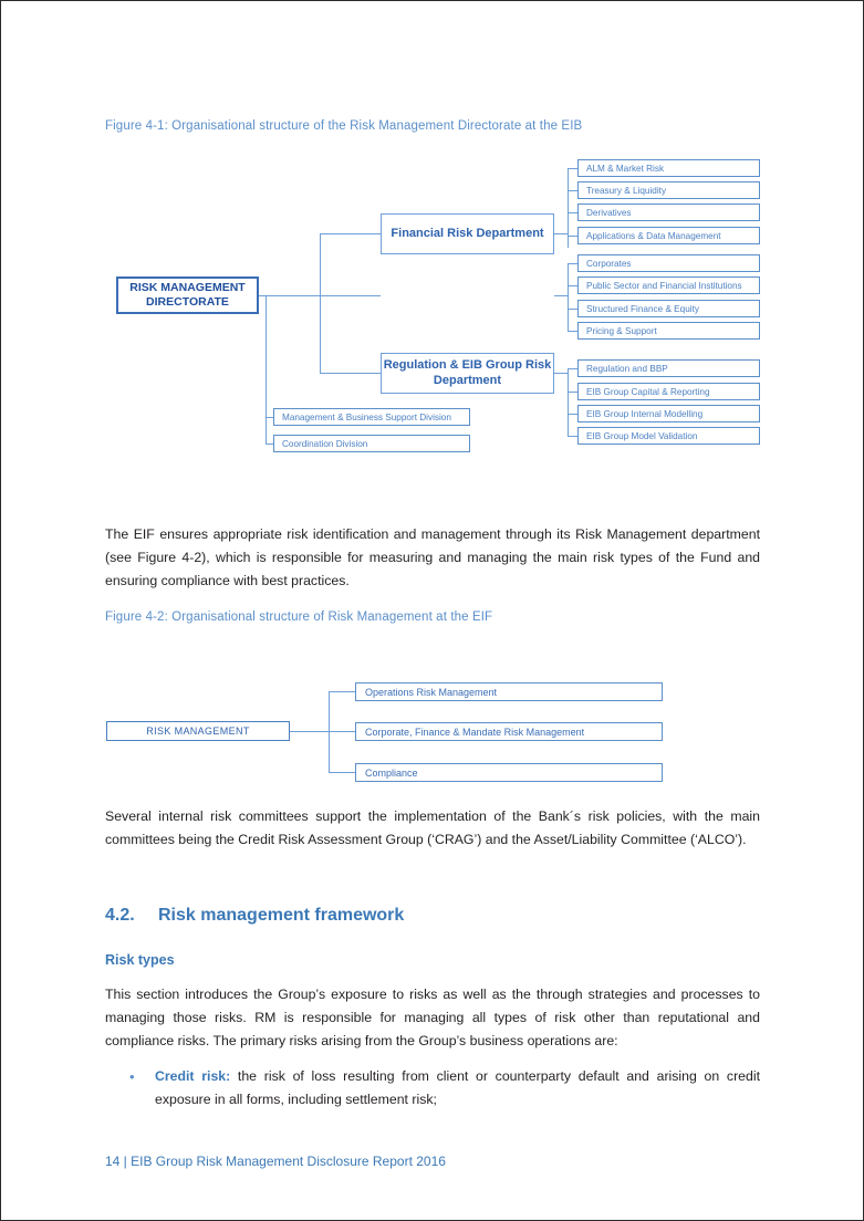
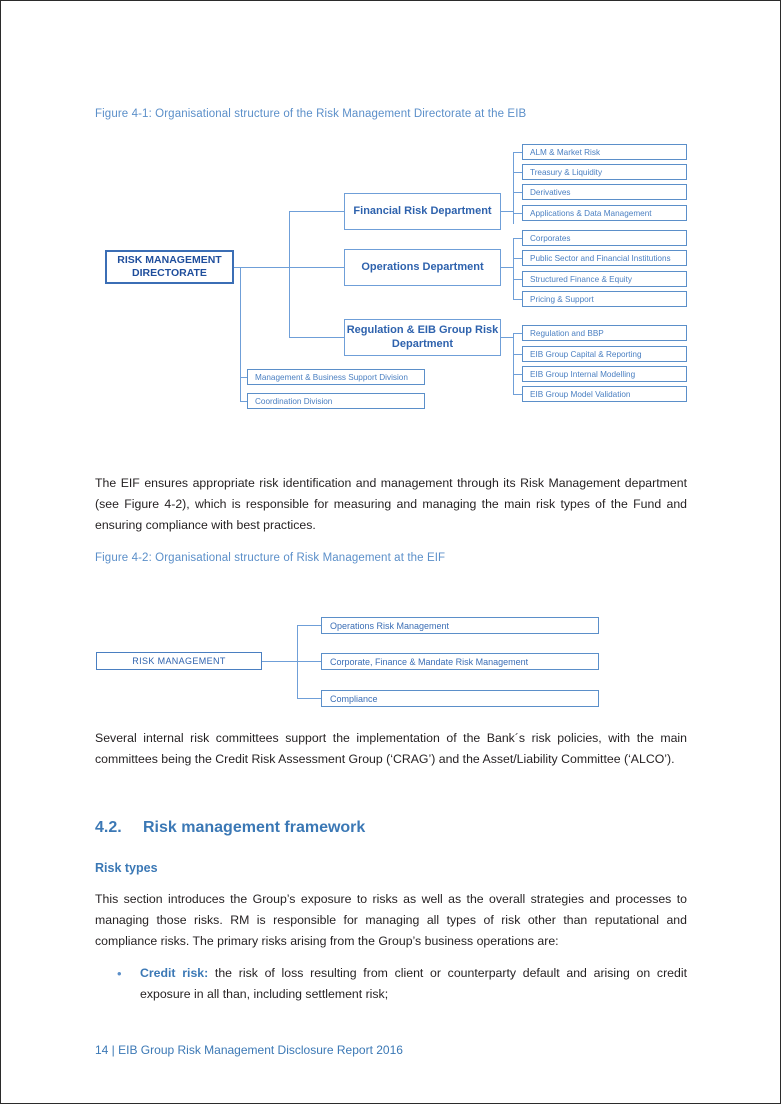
  Figure 4-1: Organisational structure of the Risk Management Directorate at the EIB
  RISK MANAGEMENT
  DIRECTORATE
  Financial Risk Department
  ALM & Market Risk
  Treasury & Liquidity
  Derivatives
  Applications & Data Management
+ Operations Department
  Corporates
  Public Sector and Financial Institutions
  Structured Finance & Equity
  Pricing & Support
  Regulation & EIB Group Risk
  Department
  Regulation and BBP
  EIB Group Capital & Reporting
  EIB Group Internal Modelling
  EIB Group Model Validation
  Management & Business Support Division
  Coordination Division
  The EIF ensures appropriate risk identification and management through its Risk Management department (see Figure 4-2), which is responsible for measuring and managing the main risk types of the Fund and ensuring compliance with best practices.
  Figure 4-2: Organisational structure of Risk Management at the EIF
  RISK MANAGEMENT
  Operations Risk Management
  Corporate, Finance & Mandate Risk Management
  Compliance
  Several internal risk committees support the implementation of the Bank´s risk policies, with the main committees being the Credit Risk Assessment Group (‘CRAG’) and the Asset/Liability Committee (‘ALCO’).
  4.2. Risk management framework
  Risk types
- This section introduces the Group’s exposure to risks as well as the through strategies and processes to managing those risks. RM is responsible for managing all types of risk other than reputational and compliance risks. The primary risks arising from the Group’s business operations are:
+ This section introduces the Group’s exposure to risks as well as the overall strategies and processes to managing those risks. RM is responsible for managing all types of risk other than reputational and compliance risks. The primary risks arising from the Group’s business operations are:
  •
- Credit risk: the risk of loss resulting from client or counterparty default and arising on credit exposure in all forms, including settlement risk;
+ Credit risk: the risk of loss resulting from client or counterparty default and arising on credit exposure in all than, including settlement risk;
  14 | EIB Group Risk Management Disclosure Report 2016
